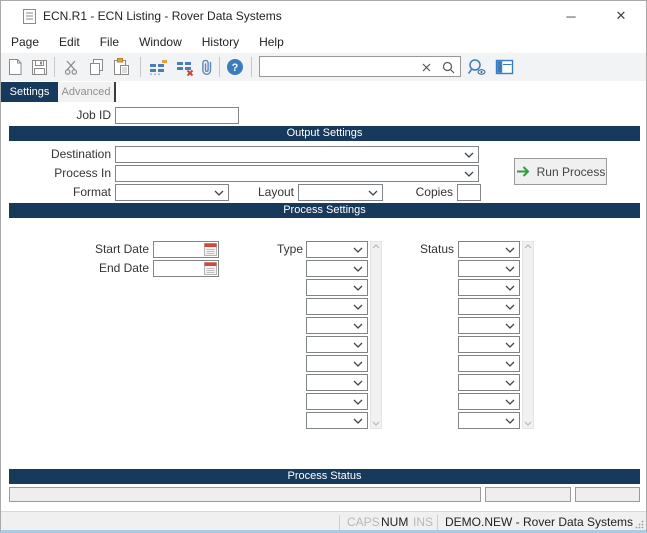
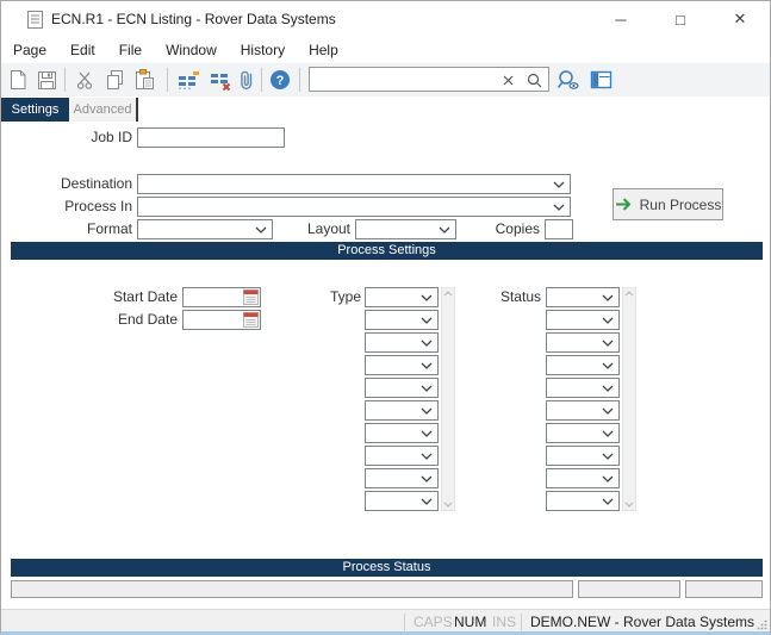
  ECN.R1 - ECN Listing - Rover Data Systems
  ─
+ □
  ✕
  Page
  Edit
  File
  Window
  History
  Help
  ?
  Settings
  Advanced
  Job ID
- Output Settings
  Destination
  Process In
  Format
  Layout
  Copies
  Run Process
  Process Settings
  Start Date
  End Date
  Type
  Status
  Process Status
  CAPS
  NUM
  INS
  DEMO.NEW - Rover Data Systems
